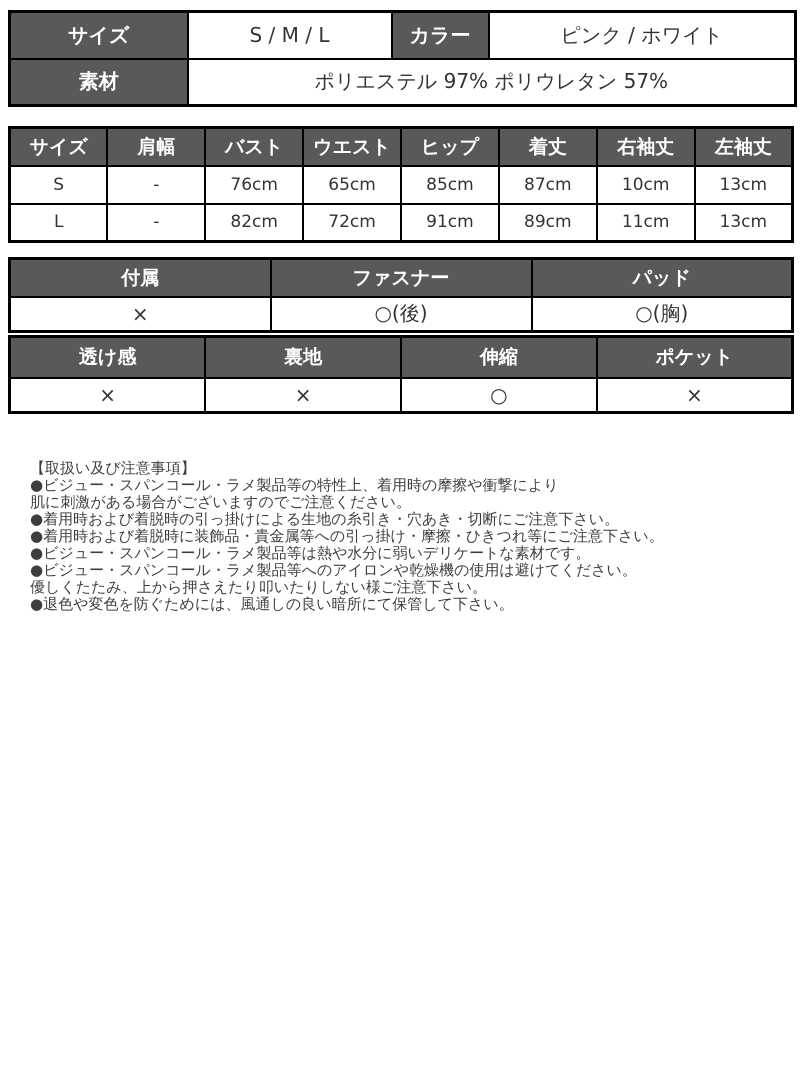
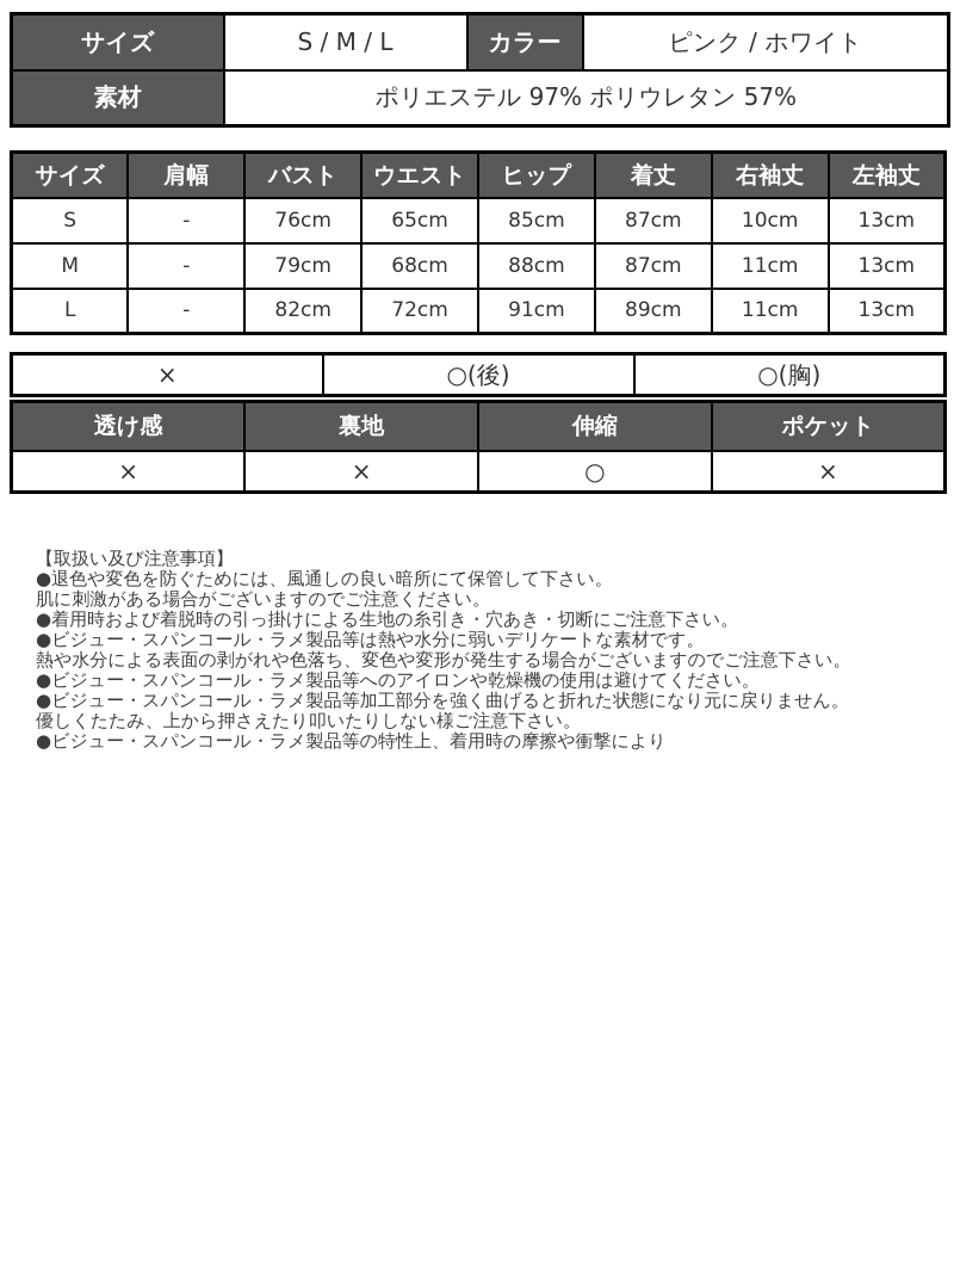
  サイズ	S / M / L	カラー	ピンク / ホワイト
  素材	ポリエステル 97% ポリウレタン 57%
  サイズ	肩幅	バスト	ウエスト	ヒップ	着丈	右袖丈	左袖丈
  S	-	76cm	65cm	85cm	87cm	10cm	13cm
+ M	-	79cm	68cm	88cm	87cm	11cm	13cm
  L	-	82cm	72cm	91cm	89cm	11cm	13cm
- 付属	ファスナー	パッド
  ×	○(後)	○(胸)
  透け感	裏地	伸縮	ポケット
  ×	×	○	×
  【取扱い及び注意事項】
- ●ビジュー・スパンコール・ラメ製品等の特性上、着用時の摩擦や衝撃により
+ ●退色や変色を防ぐためには、風通しの良い暗所にて保管して下さい。
  肌に刺激がある場合がございますのでご注意ください。
  ●着用時および着脱時の引っ掛けによる生地の糸引き・穴あき・切断にご注意下さい。
- ●着用時および着脱時に装飾品・貴金属等への引っ掛け・摩擦・ひきつれ等にご注意下さい。
  ●ビジュー・スパンコール・ラメ製品等は熱や水分に弱いデリケートな素材です。
+ 熱や水分による表面の剥がれや色落ち、変色や変形が発生する場合がございますのでご注意下さい。
  ●ビジュー・スパンコール・ラメ製品等へのアイロンや乾燥機の使用は避けてください。
+ ●ビジュー・スパンコール・ラメ製品等加工部分を強く曲げると折れた状態になり元に戻りません。
  優しくたたみ、上から押さえたり叩いたりしない様ご注意下さい。
- ●退色や変色を防ぐためには、風通しの良い暗所にて保管して下さい。
+ ●ビジュー・スパンコール・ラメ製品等の特性上、着用時の摩擦や衝撃により
